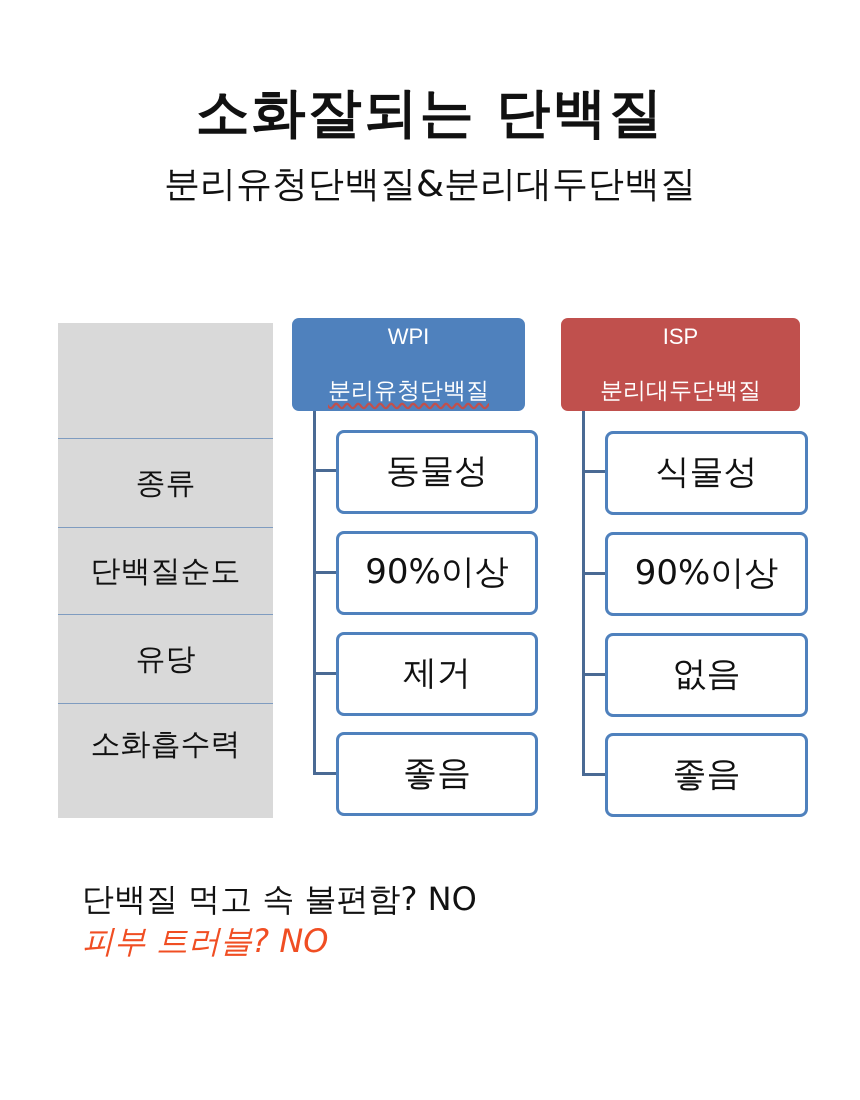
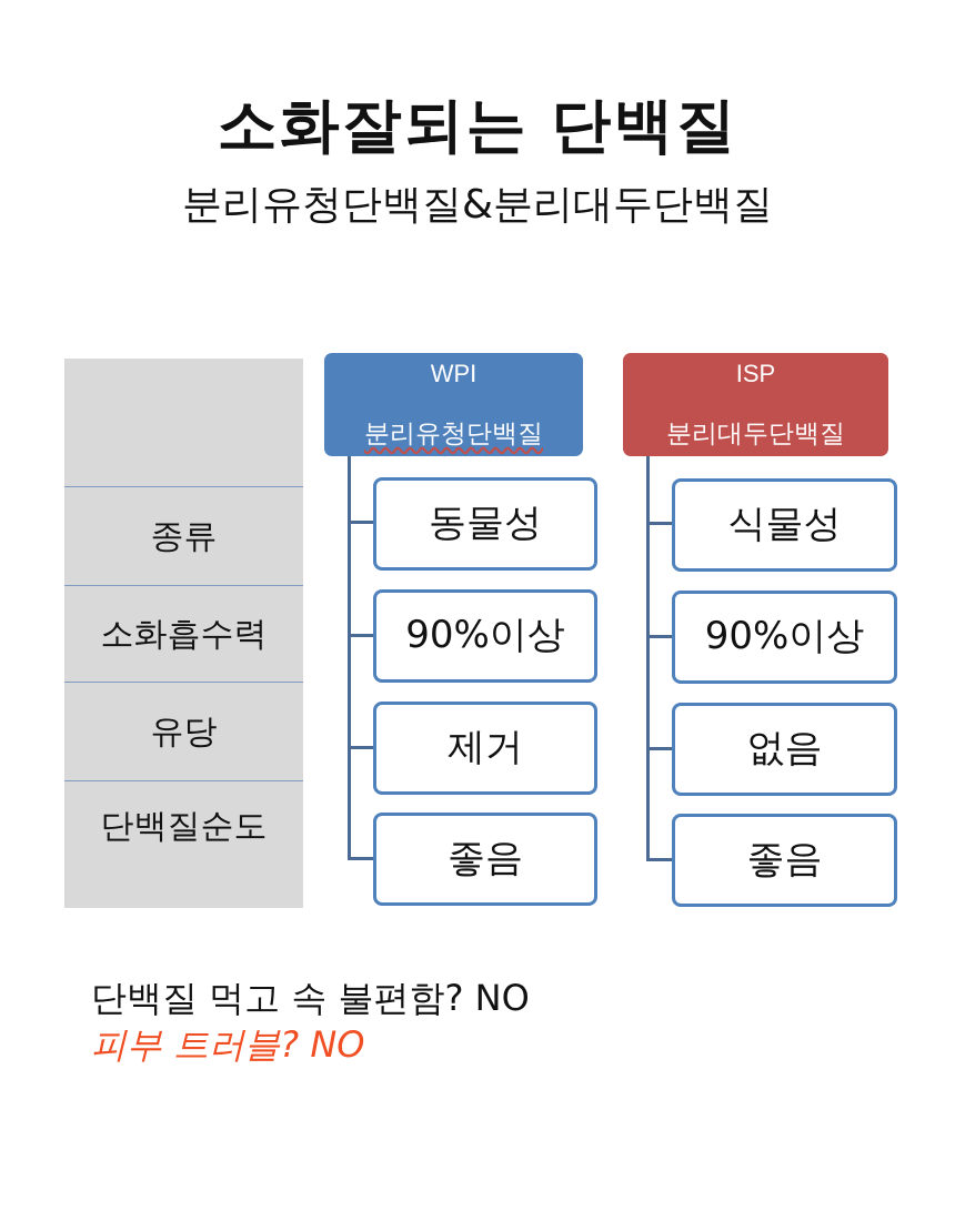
  소화잘되는 단백질
  분리유청단백질&분리대두단백질
  종류
- 단백질순도
+ 소화흡수력
  유당
- 소화흡수력
+ 단백질순도
  WPI
  분리유청단백질
  동물성
  90%이상
  제거
  좋음
  ISP
  분리대두단백질
  식물성
  90%이상
  없음
  좋음
  단백질 먹고 속 불편함? NO
  피부 트러블? NO
